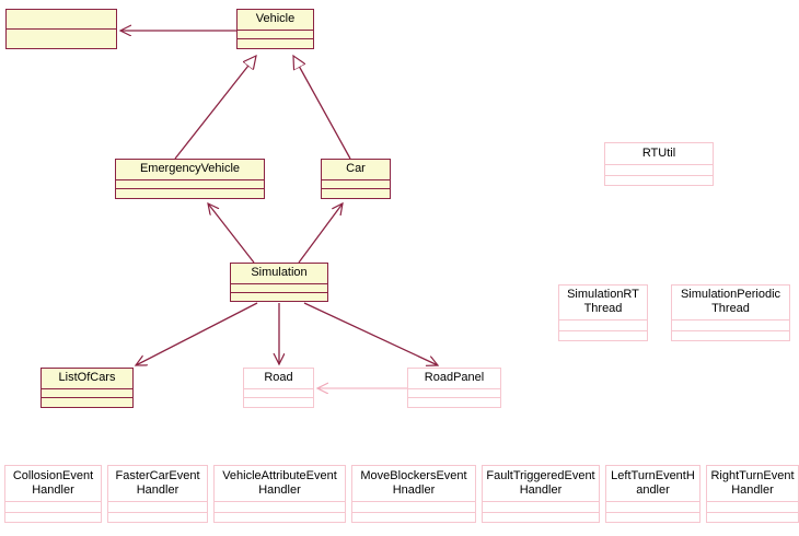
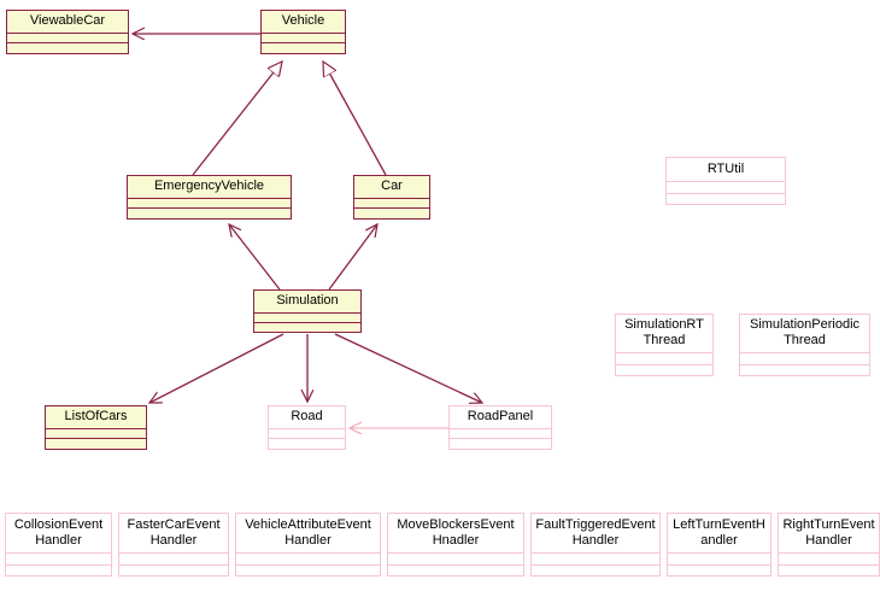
+ ViewableCar
  Vehicle
  EmergencyVehicle
  Car
  Simulation
  ListOfCars
  Road
  RoadPanel
  RTUtil
  SimulationRT
  Thread
  SimulationPeriodic
  Thread
  CollosionEvent
  Handler
  FasterCarEvent
  Handler
  VehicleAttributeEvent
  Handler
  MoveBlockersEvent
  Hnadler
  FaultTriggeredEvent
  Handler
  LeftTurnEventH
  andler
  RightTurnEvent
  Handler
